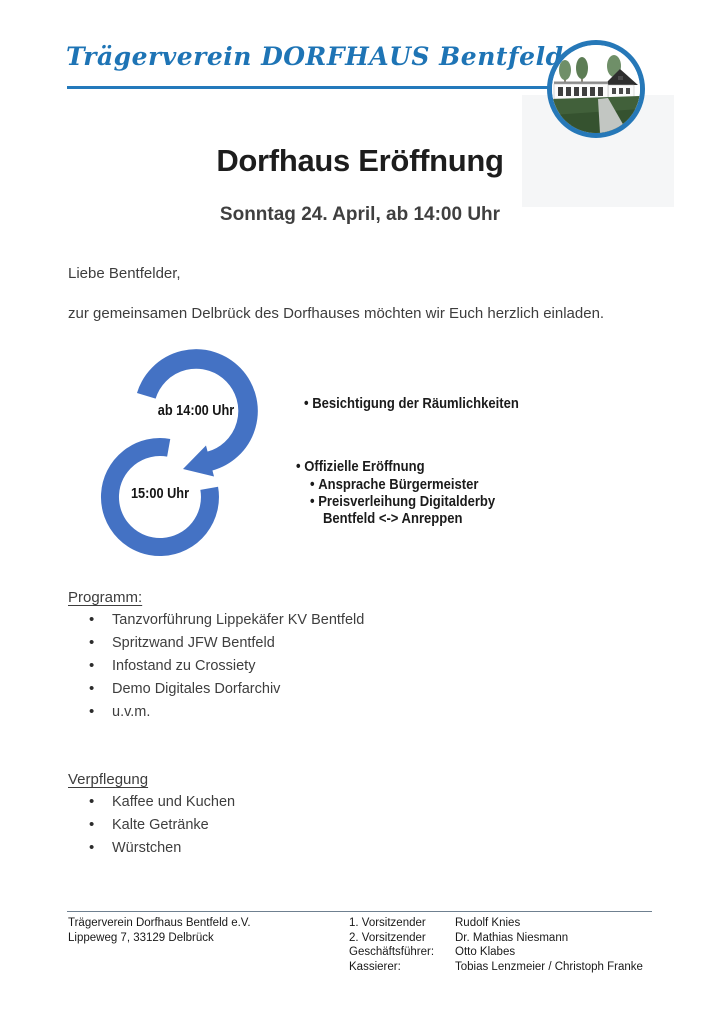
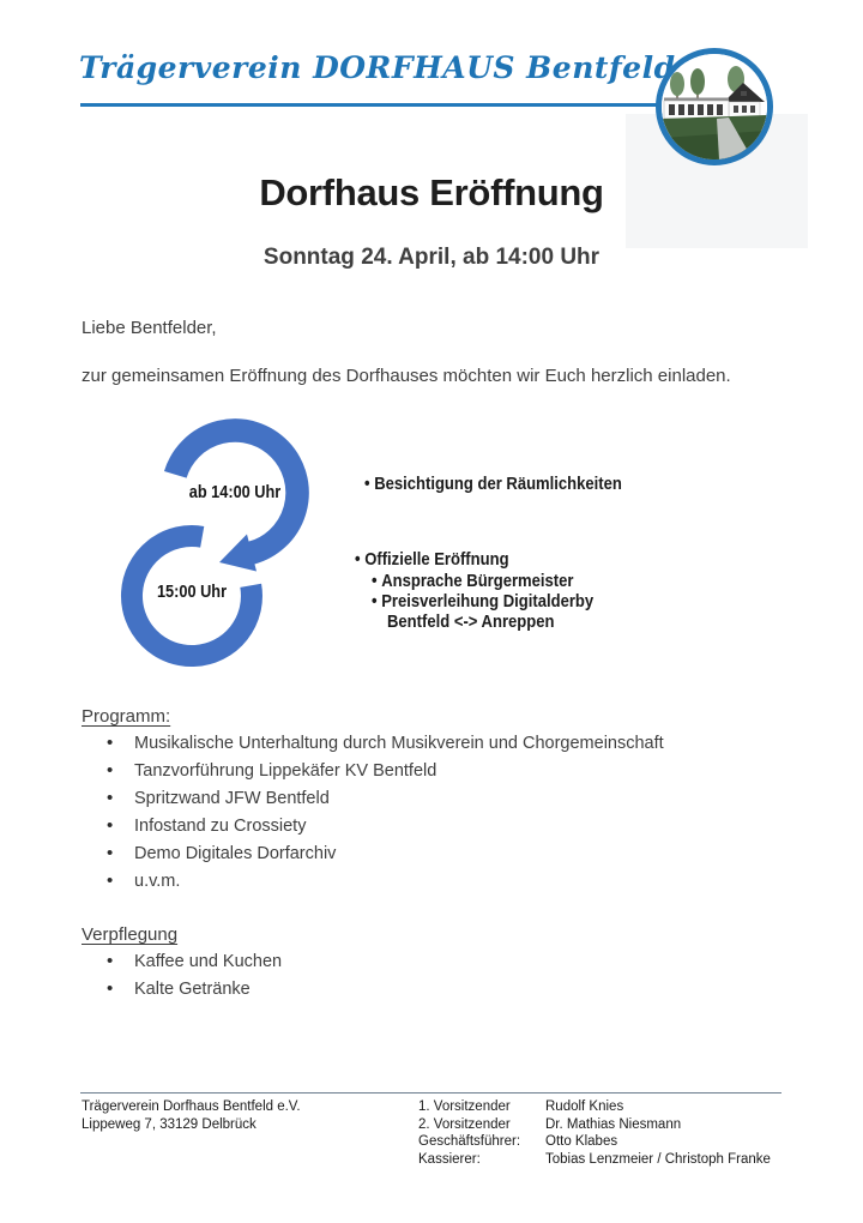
  Trägerverein DORFHAUS Bentfeld
  Dorfhaus Eröffnung
  Sonntag 24. April, ab 14:00 Uhr
  Liebe Bentfelder,
- zur gemeinsamen Delbrück des Dorfhauses möchten wir Euch herzlich einladen.
+ zur gemeinsamen Eröffnung des Dorfhauses möchten wir Euch herzlich einladen.
  ab 14:00 Uhr
  15:00 Uhr
  Besichtigung der Räumlichkeiten
  Offizielle Eröffnung
  Ansprache Bürgermeister
  Preisverleihung Digitalderby
  Bentfeld <-> Anreppen
  Programm:
+ Musikalische Unterhaltung durch Musikverein und Chorgemeinschaft
  Tanzvorführung Lippekäfer KV Bentfeld
  Spritzwand JFW Bentfeld
  Infostand zu Crossiety
  Demo Digitales Dorfarchiv
  u.v.m.
  Verpflegung
  Kaffee und Kuchen
  Kalte Getränke
- Würstchen
  Trägerverein Dorfhaus Bentfeld e.V.
  Lippeweg 7, 33129 Delbrück
  1. Vorsitzender
  2. Vorsitzender
  Geschäftsführer:
  Kassierer:
  Rudolf Knies
  Dr. Mathias Niesmann
  Otto Klabes
  Tobias Lenzmeier / Christoph Franke
